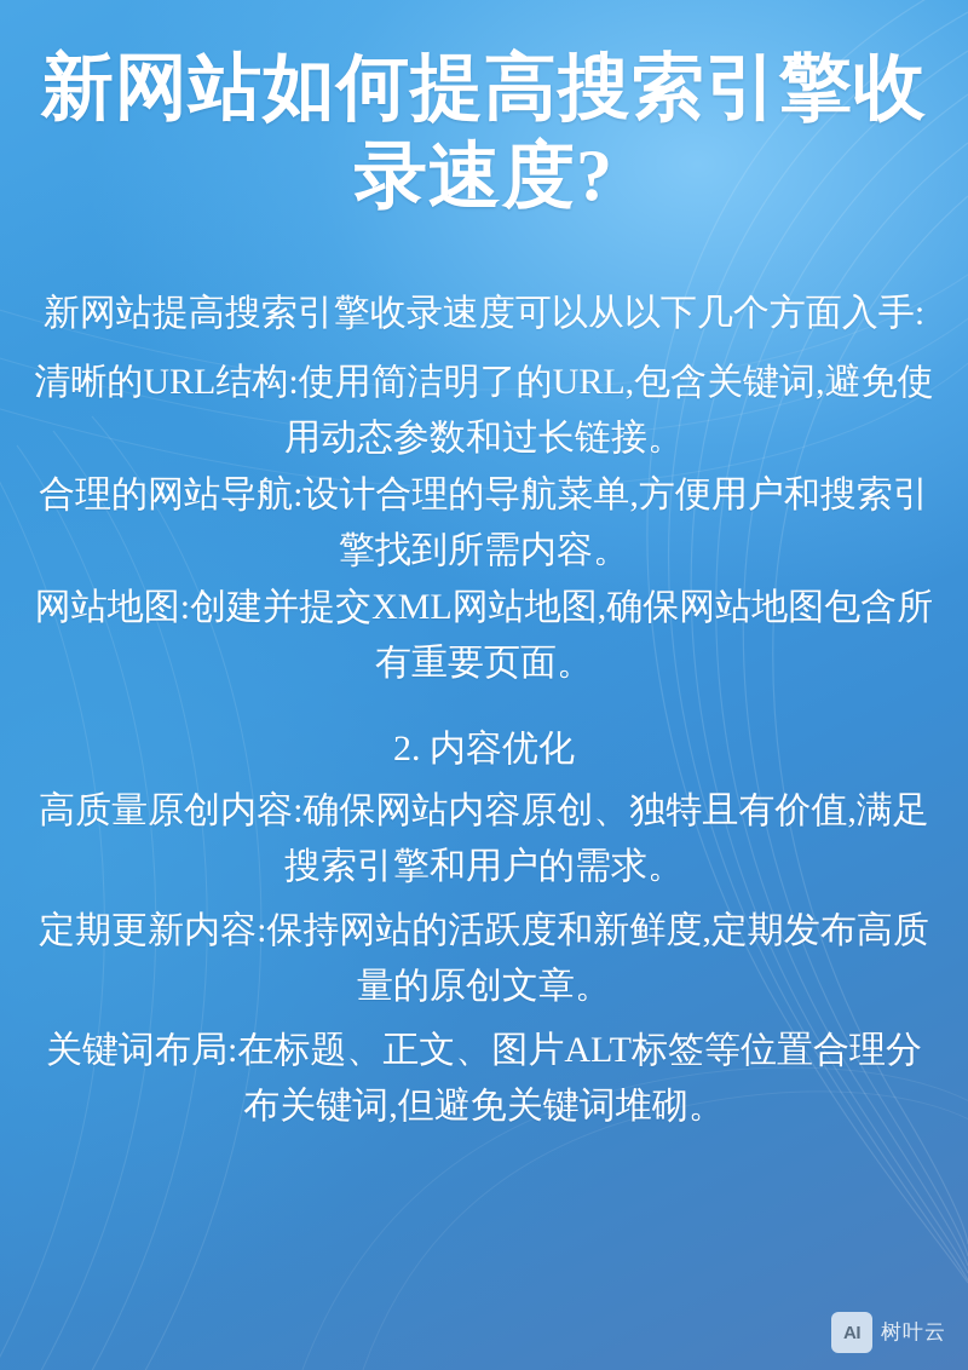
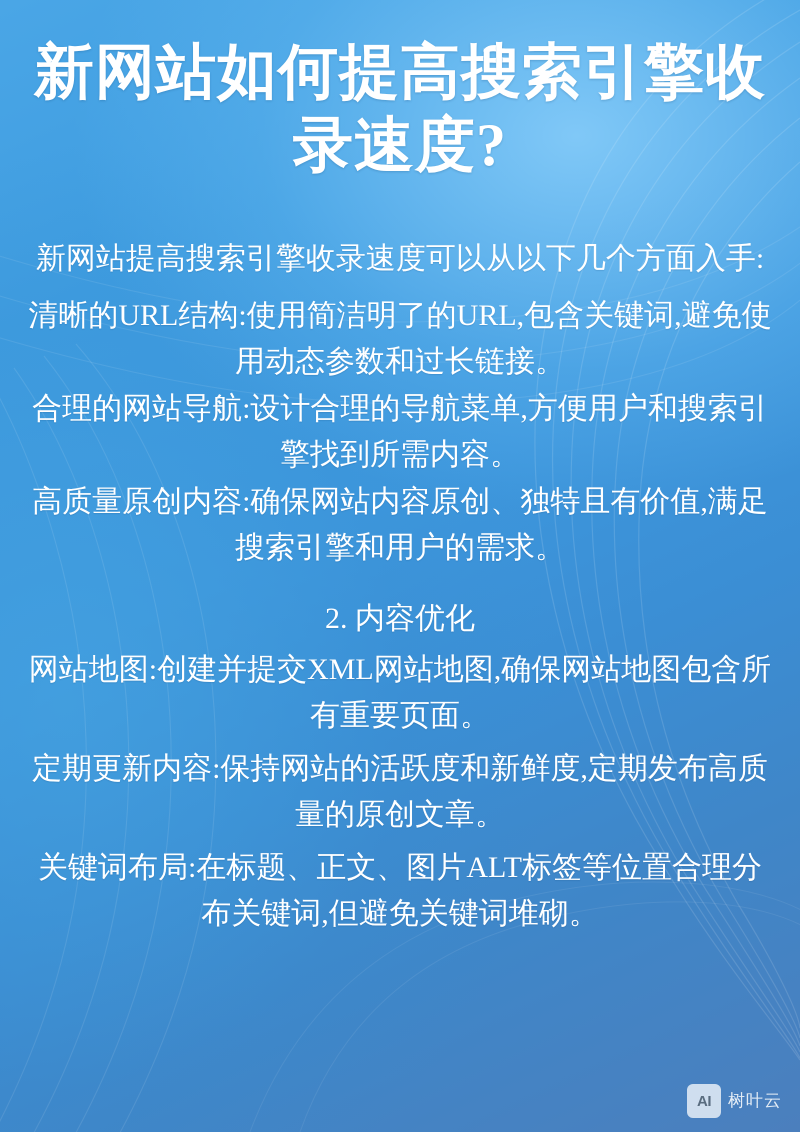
  新网站如何提高搜索引擎收录速度?
  新网站提高搜索引擎收录速度可以从以下几个方面入手:
  清晰的URL结构:使用简洁明了的URL,包含关键词,避免使用动态参数和过长链接。
  合理的网站导航:设计合理的导航菜单,方便用户和搜索引擎找到所需内容。
- 网站地图:创建并提交XML网站地图,确保网站地图包含所有重要页面。
+ 高质量原创内容:确保网站内容原创、独特且有价值,满足搜索引擎和用户的需求。
  2. 内容优化
- 高质量原创内容:确保网站内容原创、独特且有价值,满足搜索引擎和用户的需求。
+ 网站地图:创建并提交XML网站地图,确保网站地图包含所有重要页面。
  定期更新内容:保持网站的活跃度和新鲜度,定期发布高质量的原创文章。
  关键词布局:在标题、正文、图片ALT标签等位置合理分布关键词,但避免关键词堆砌。
  AI
  树叶云
